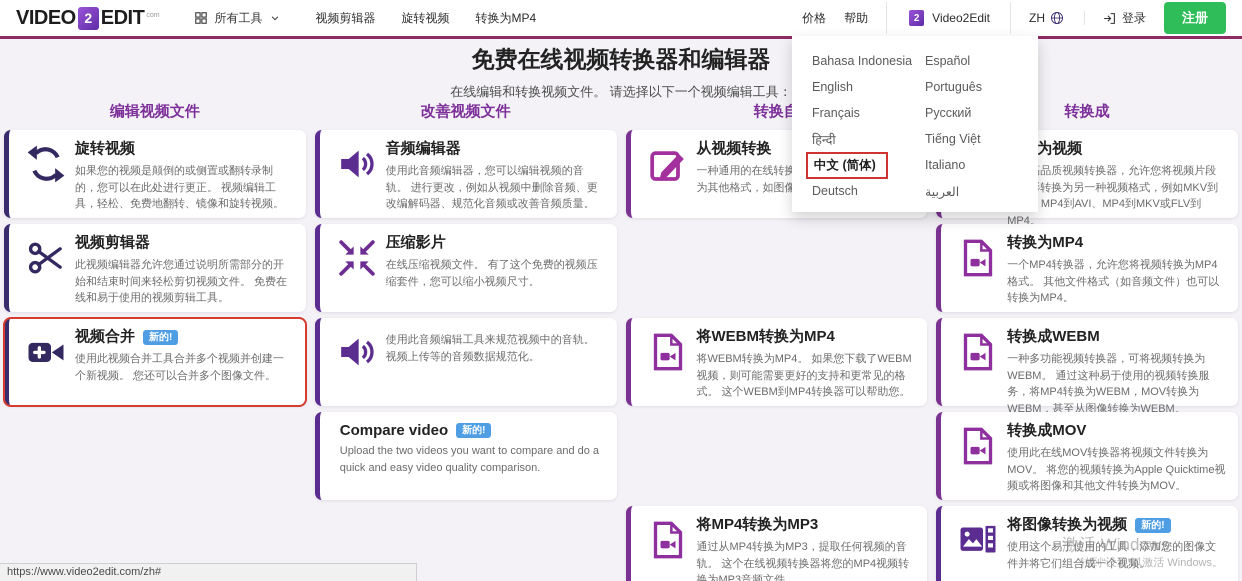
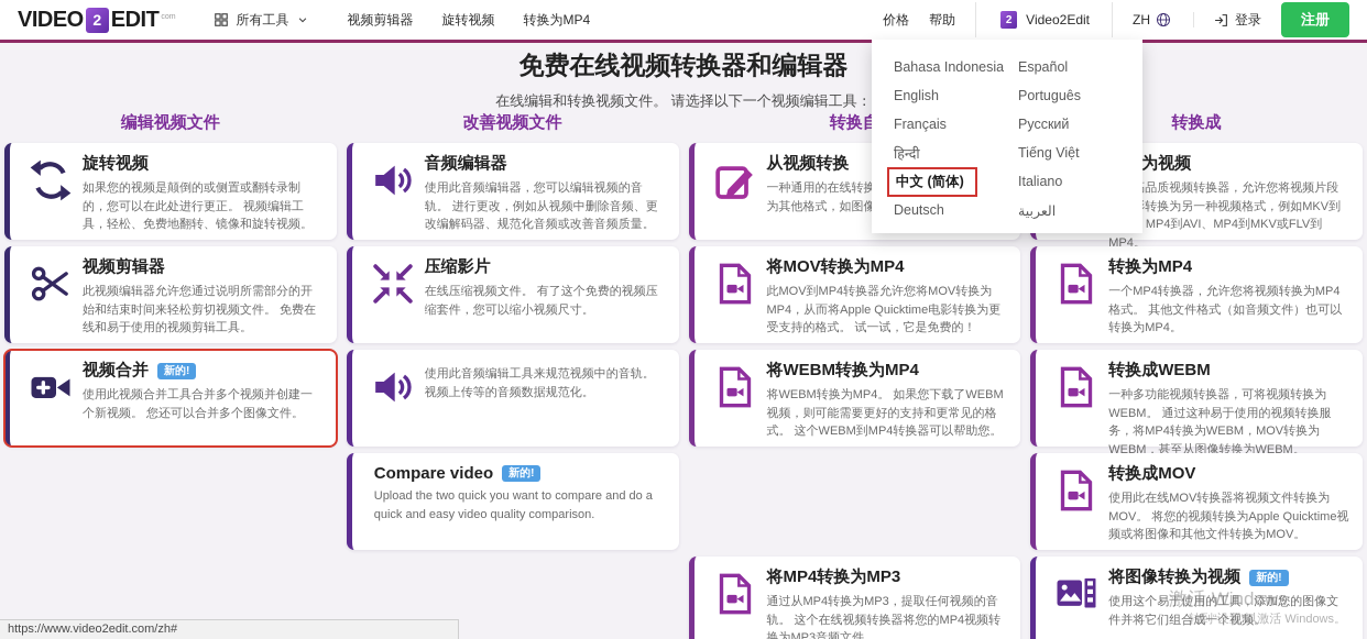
  VIDEO
  2
  EDIT
  所有工具
  视频剪辑器
  旋转视频
  转换为MP4
  价格
  帮助
  2
  Video2Edit
  ZH
  登录
  注册
  免费在线视频转换器和编辑器
  在线编辑和转换视频文件。 请选择以下一个视频编辑工具：
  编辑视频文件
  改善视频文件
  转换成
  旋转视频
  如果您的视频是颠倒的或侧置或翻转录制的，您可以在此处进行更正。 视频编辑工具，轻松、免费地翻转、镜像和旋转视频。
  音频编辑器
  使用此音频编辑器，您可以编辑视频的音轨。 进行更改，例如从视频中删除音频、更改编解码器、规范化音频或改善音频质量。
  从视频转换
  品质视频转换器，允许您将视频片段转换为另一种视频格式，例如MKV到MP4到AVI、MP4到MKV或FLV到MP4。
  视频剪辑器
  此视频编辑器允许您通过说明所需部分的开始和结束时间来轻松剪切视频文件。 免费在线和易于使用的视频剪辑工具。
  压缩影片
  在线压缩视频文件。 有了这个免费的视频压缩套件，您可以缩小视频尺寸。
+ 将MOV转换为MP4
+ 此MOV到MP4转换器允许您将MOV转换为MP4，从而将Apple Quicktime电影转换为更受支持的格式。 试一试，它是免费的！
  转换为MP4
  一个MP4转换器，允许您将视频转换为MP4格式。 其他文件格式（如音频文件）也可以转换为MP4。
  视频合并
  新的!
  使用此视频合并工具合并多个视频并创建一个新视频。 您还可以合并多个图像文件。
  使用此音频编辑工具来规范视频中的音轨。 视频上传等的音频数据规范化。
  将WEBM转换为MP4
  将WEBM转换为MP4。 如果您下载了WEBM视频，则可能需要更好的支持和更常见的格式。 这个WEBM到MP4转换器可以帮助您。
  转换成WEBM
  一种多功能视频转换器，可将视频转换为WEBM。 通过这种易于使用的视频转换服务，将MP4转换为WEBM，MOV转换为WEBM，甚至从图像转换为WEBM。
  Compare video
  新的!
- Upload the two videos you want to compare and do a quick and easy video quality comparison.
+ Upload the two quick you want to compare and do a quick and easy video quality comparison.
  转换成MOV
  使用此在线MOV转换器将视频文件转换为MOV。 将您的视频转换为Apple Quicktime视频或将图像和其他文件转换为MOV。
  将MP4转换为MP3
  通过从MP4转换为MP3，提取任何视频的音轨。 这个在线视频转换器将您的MP4视频转换为MP3音频文件。
  将图像转换为视频
  新的!
  使用这个易于使用的工具，添加您的图像文件并将它们组合成一个视频。
  Bahasa Indonesia
  Español
  English
  Português
  Français
  Русский
  हिन्दी
  Tiếng Việt
  中文 (简体)
  Italiano
  Deutsch
  العربية
  https://www.video2edit.com/zh#
  激活 Windows
  转到“设置”以激活 Windows。
